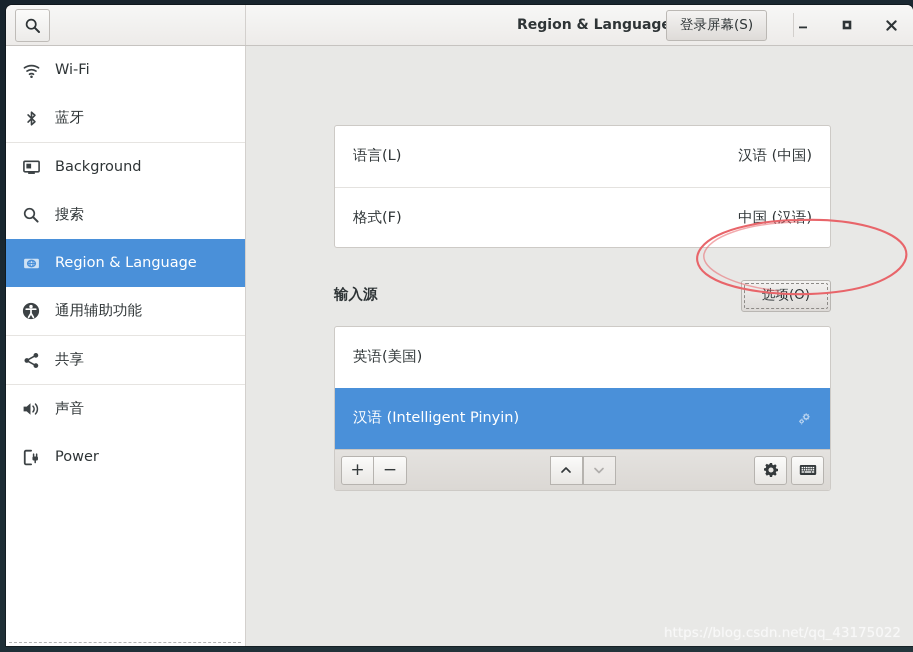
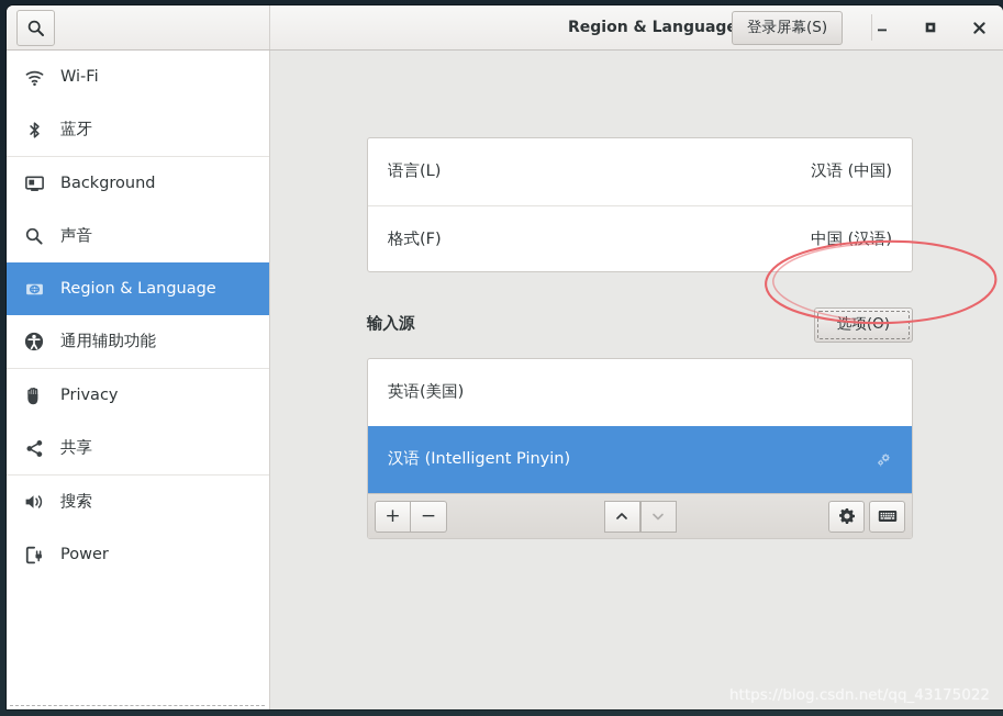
  Region & Languag
  登录屏幕(S)
  Wi-Fi
  蓝牙
  Background
- 搜索
+ 声音
  Region & Language
  通用辅助功能
+ Privacy
  共享
- 声音
+ 搜索
  Power
  语言(L)
  汉语 (中国)
  格式(F)
  中国 (汉语)
  输入源
  英语(美国)
  汉语 (Intelligent Pinyin)
  +
  −
